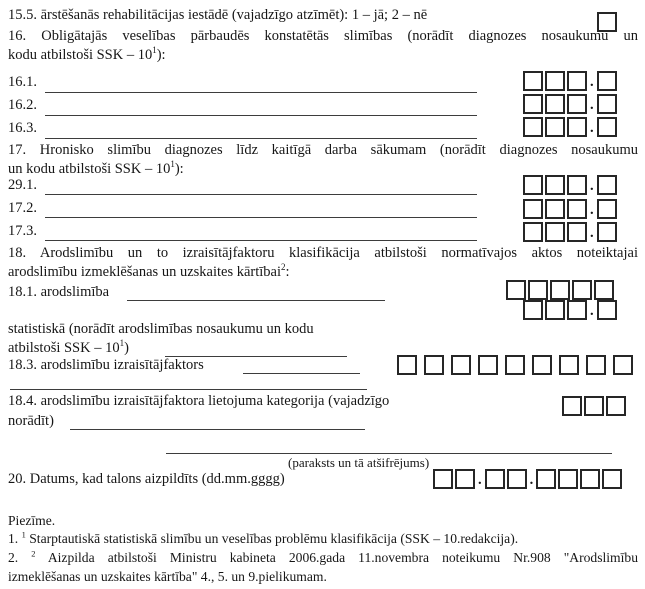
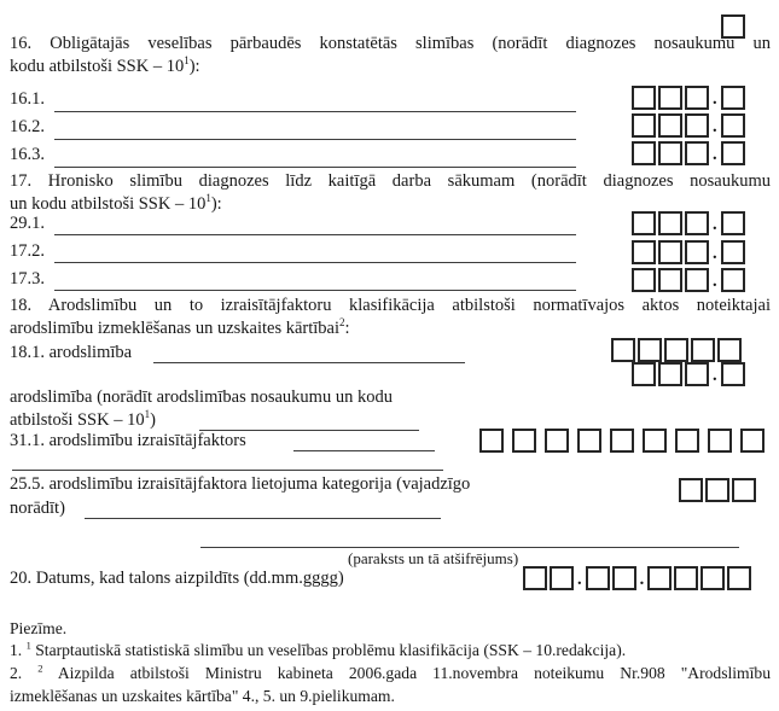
- 15.5. ārstēšanās rehabilitācijas iestādē (vajadzīgo atzīmēt): 1 – jā; 2 – nē
  16. Obligātajās veselības pārbaudēs konstatētās slimības (norādīt diagnozes nosaukumu un
  kodu atbilstoši SSK – 101):
  16.1.
  .
  16.2.
  .
  16.3.
  .
  17. Hronisko slimību diagnozes līdz kaitīgā darba sākumam (norādīt diagnozes nosaukumu
  un kodu atbilstoši SSK – 101):
  29.1.
  .
  17.2.
  .
  17.3.
  .
  18. Arodslimību un to izraisītājfaktoru klasifikācija atbilstoši normatīvajos aktos noteiktajai
  arodslimību izmeklēšanas un uzskaites kārtībai2:
  18.1. arodslimība
- statistiskā (norādīt arodslimības nosaukumu un kodu
+ arodslimība (norādīt arodslimības nosaukumu un kodu
  atbilstoši SSK – 101)
  .
- 18.3. arodslimību izraisītājfaktors
+ 31.1. arodslimību izraisītājfaktors
- 18.4. arodslimību izraisītājfaktora lietojuma kategorija (vajadzīgo
+ 25.5. arodslimību izraisītājfaktora lietojuma kategorija (vajadzīgo
  norādīt)
  (paraksts un tā atšifrējums)
  20. Datums, kad talons aizpildīts (dd.mm.gggg)
  . .
  Piezīme.
  1. 1 Starptautiskā statistiskā slimību un veselības problēmu klasifikācija (SSK – 10.redakcija).
  2. 2 Aizpilda atbilstoši Ministru kabineta 2006.gada 11.novembra noteikumu Nr.908 "Arodslimību
  izmeklēšanas un uzskaites kārtība" 4., 5. un 9.pielikumam.
